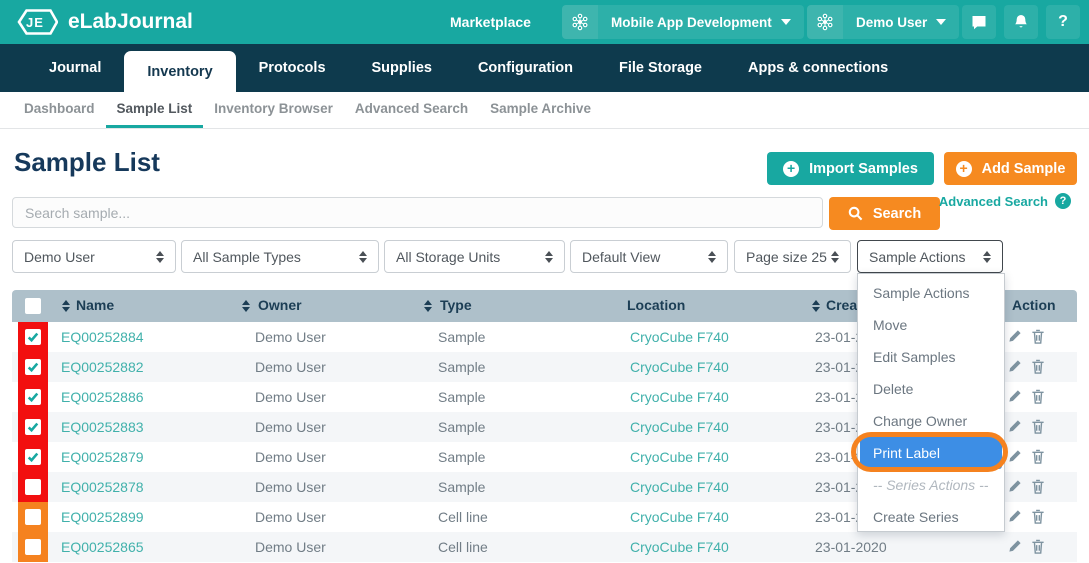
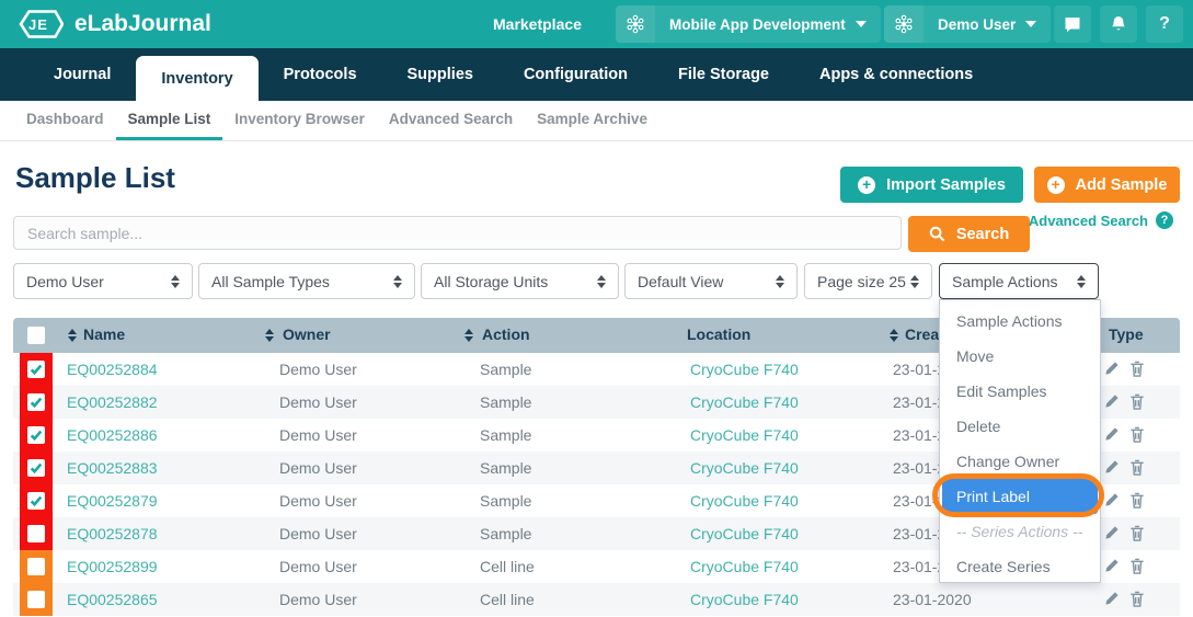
  JE
  eLabJournal
  Marketplace
  Mobile App Development
  Demo User
  ?
  Journal
  Inventory
  Protocols
  Supplies
  Configuration
  File Storage
  Apps & connections
  Dashboard
  Sample List
  Inventory Browser
  Advanced Search
  Sample Archive
  Sample List
  Import Samples
  Add Sample
  Search sample...
  Search
  Advanced Search
  Demo User
  All Sample Types
  All Storage Units
  Default View
  Page size 25
  Sample Actions
  Name
  Owner
- Type
+ Action
  Location
- Action
+ Type
  EQ00252884
  Demo User
  Sample
  CryoCube F740
  EQ00252882
  Demo User
  Sample
  CryoCube F740
  EQ00252886
  Demo User
  Sample
  CryoCube F740
  EQ00252883
  Demo User
  Sample
  CryoCube F740
  EQ00252879
  Demo User
  Sample
  CryoCube F740
  EQ00252878
  Demo User
  Sample
  CryoCube F740
  EQ00252899
  Demo User
  Cell line
  CryoCube F740
  EQ00252865
  Demo User
  Cell line
  CryoCube F740
  23-01-2020
  Sample Actions
  Move
  Edit Samples
  Delete
  Change Owner
  Print Label
  -- Series Actions --
  Create Series
